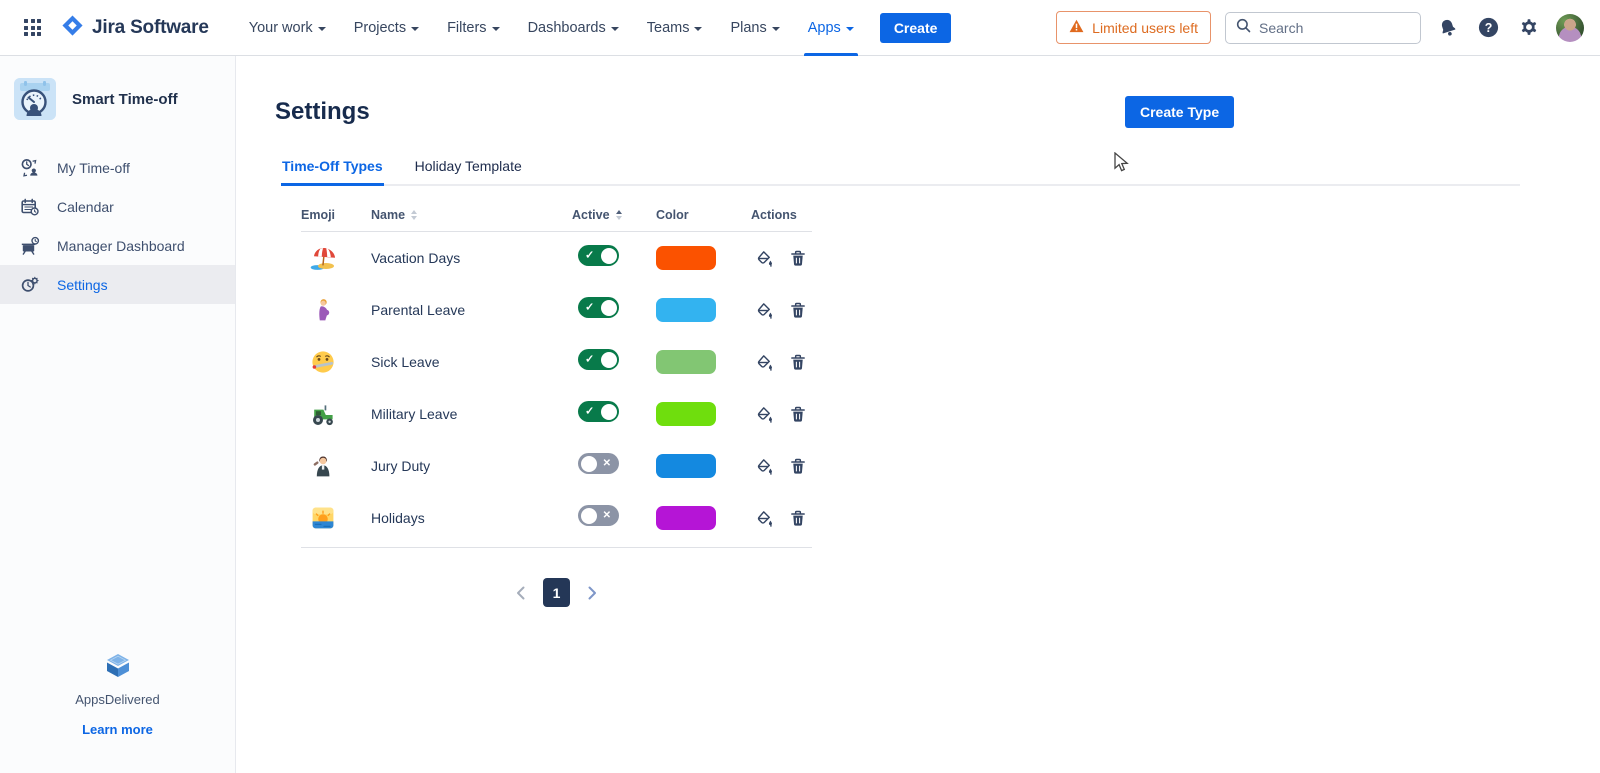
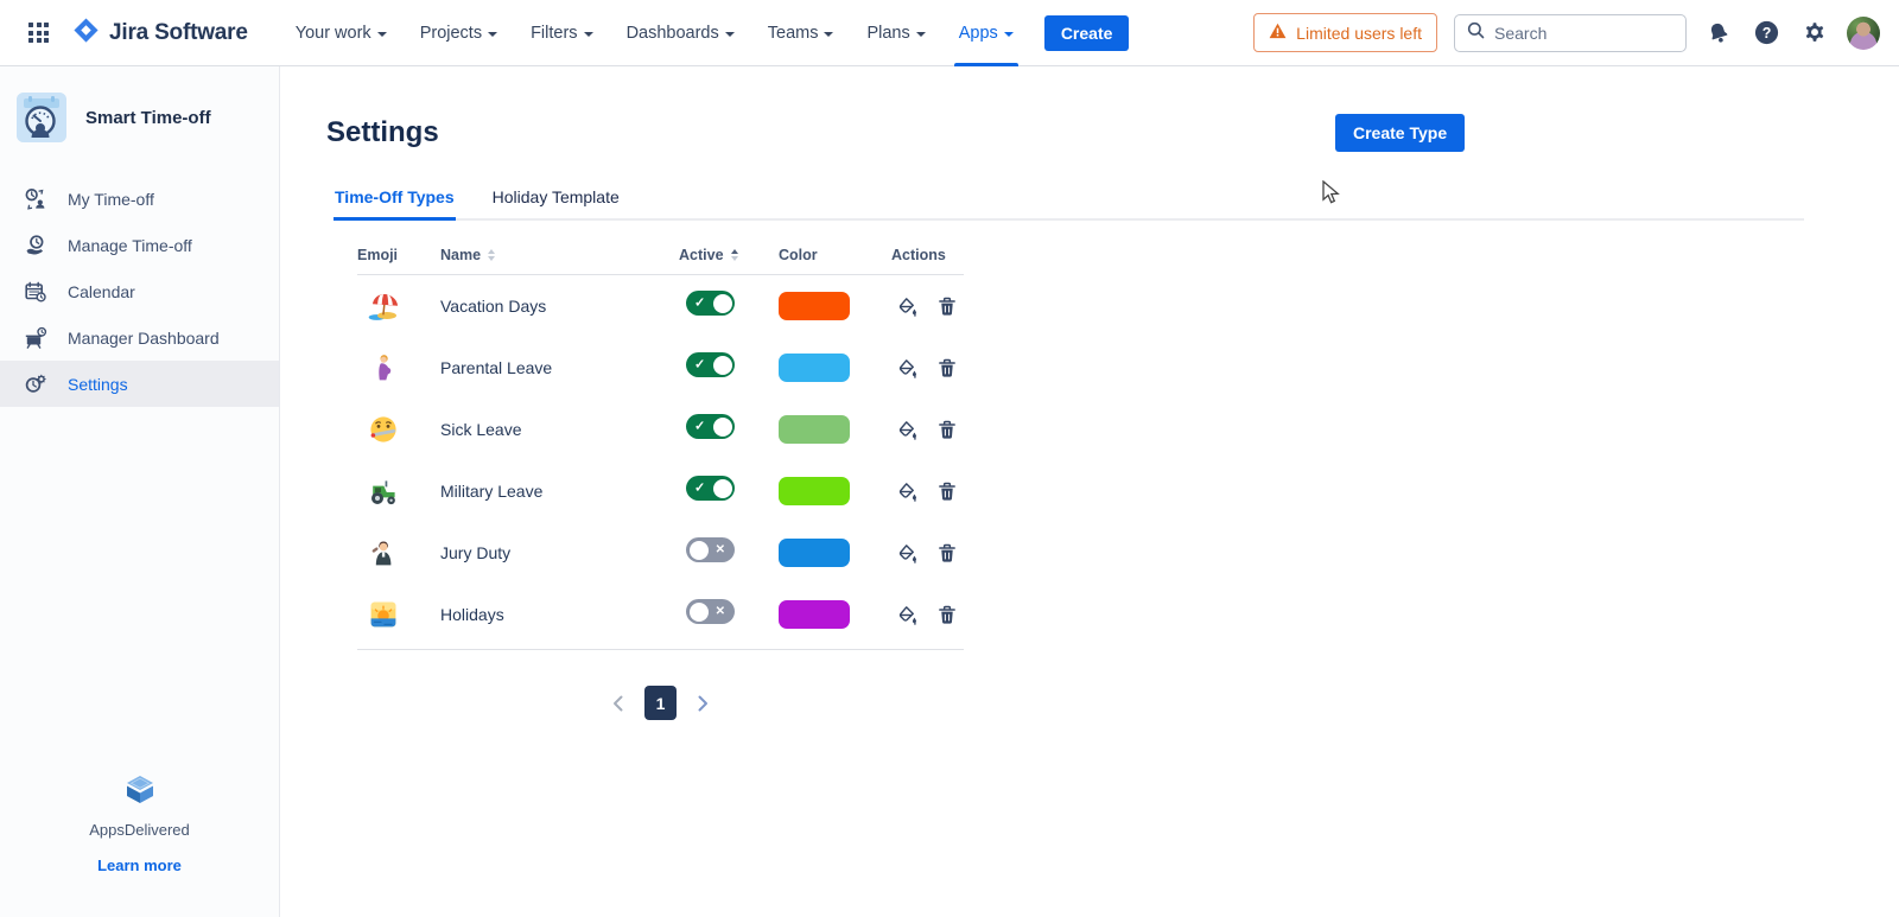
  Jira Software
  Your work
  Projects
  Filters
  Dashboards
  Teams
  Plans
  Apps
  Create
  Limited users left
  Search
  ?
  Smart Time-off
  My Time-off
+ Manage Time-off
  Calendar
  Manager Dashboard
  Settings
  AppsDelivered
  Learn more
  Settings
  Create Type
  Time-Off Types
  Holiday Template
  Emoji
  Name
  Active
  Color
  Actions
  Vacation Days
  ✓
  Parental Leave
  ✓
  Sick Leave
  ✓
  Military Leave
  ✓
  Jury Duty
  ✕
  Holidays
  ✕
  1
